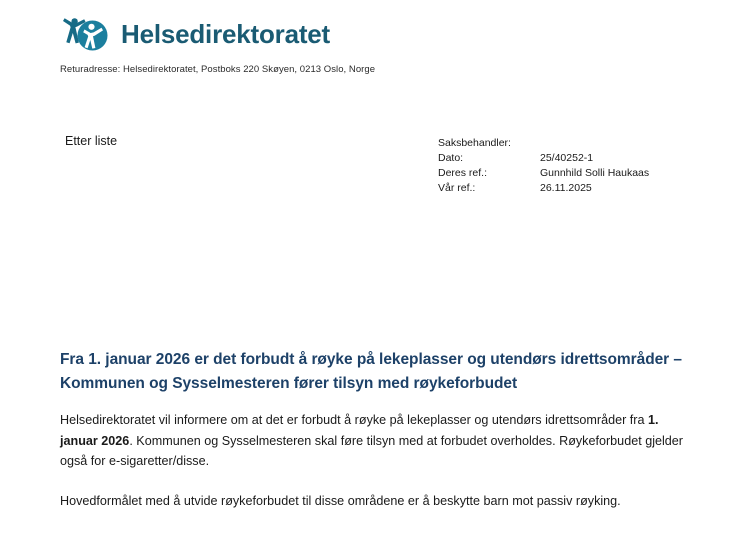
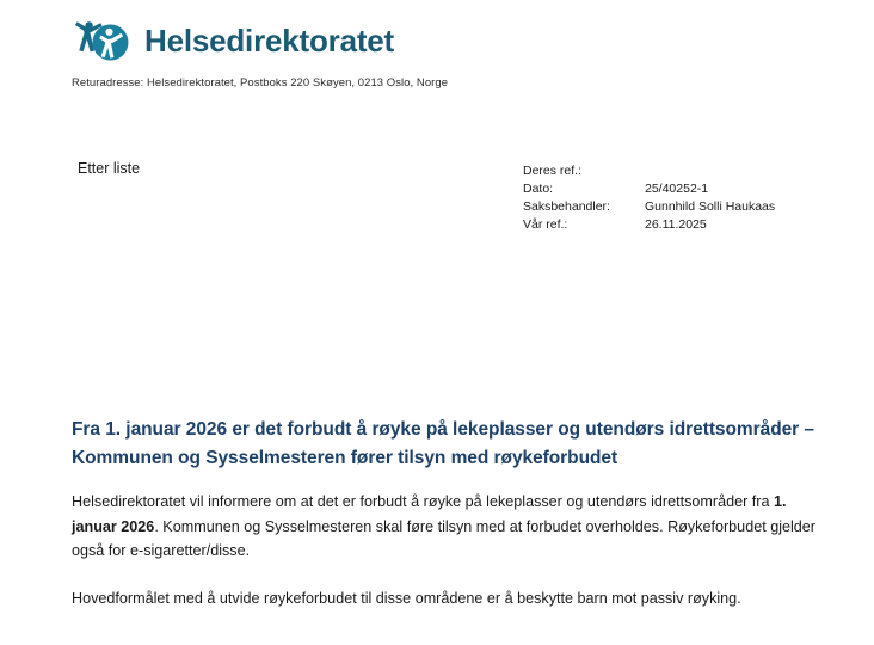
  Helsedirektoratet
  Returadresse: Helsedirektoratet, Postboks 220 Skøyen, 0213 Oslo, Norge
  Etter liste
- Saksbehandler:
+ Deres ref.:
  Dato:
  25/40252-1
- Deres ref.:
+ Saksbehandler:
  Gunnhild Solli Haukaas
  Vår ref.:
  26.11.2025
  Fra 1. januar 2026 er det forbudt å røyke på lekeplasser og utendørs idrettsområder – Kommunen og Sysselmesteren fører tilsyn med røykeforbudet
  Helsedirektoratet vil informere om at det er forbudt å røyke på lekeplasser og utendørs idrettsområder fra 1. januar 2026. Kommunen og Sysselmesteren skal føre tilsyn med at forbudet overholdes. Røykeforbudet gjelder også for e-sigaretter/disse.
  Hovedformålet med å utvide røykeforbudet til disse områdene er å beskytte barn mot passiv røyking.
